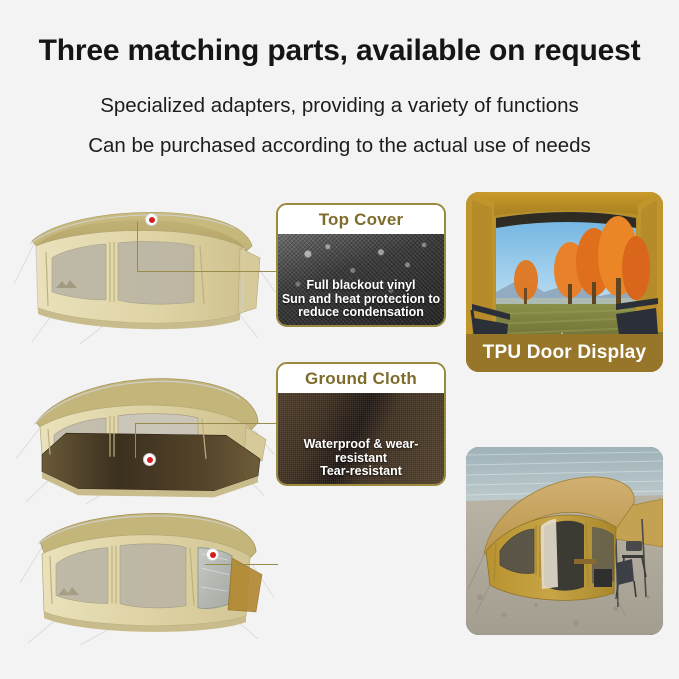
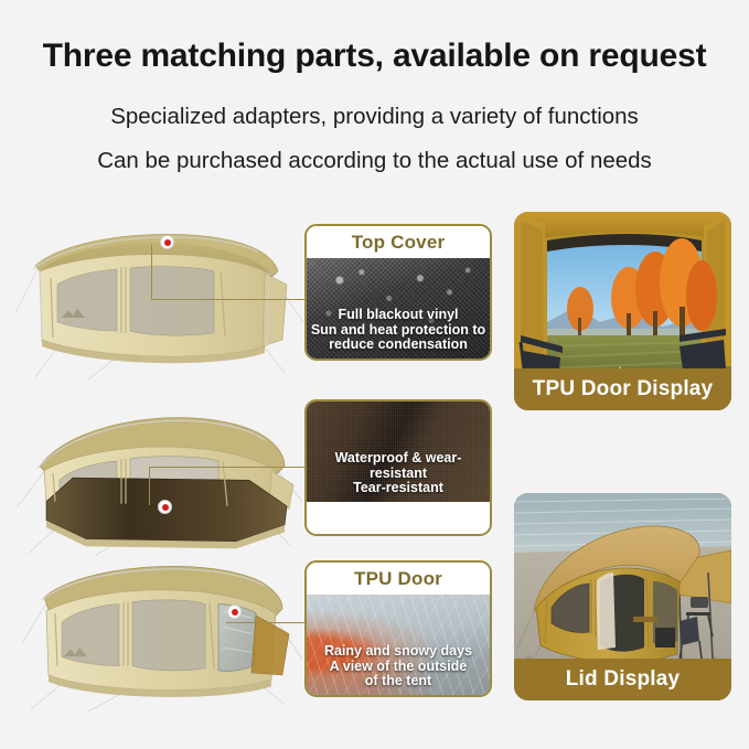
  Three matching parts, available on request
  Specialized adapters, providing a variety of functions
  Can be purchased according to the actual use of needs
  Top Cover
  Full blackout vinyl
  Sun and heat protection to
  reduce condensation
- Ground Cloth
  Waterproof & wear-resistant
  Tear-resistant
+ TPU Door
+ Rainy and snowy days
+ A view of the outside
+ of the tent
  TPU Door Display
+ Lid Display
